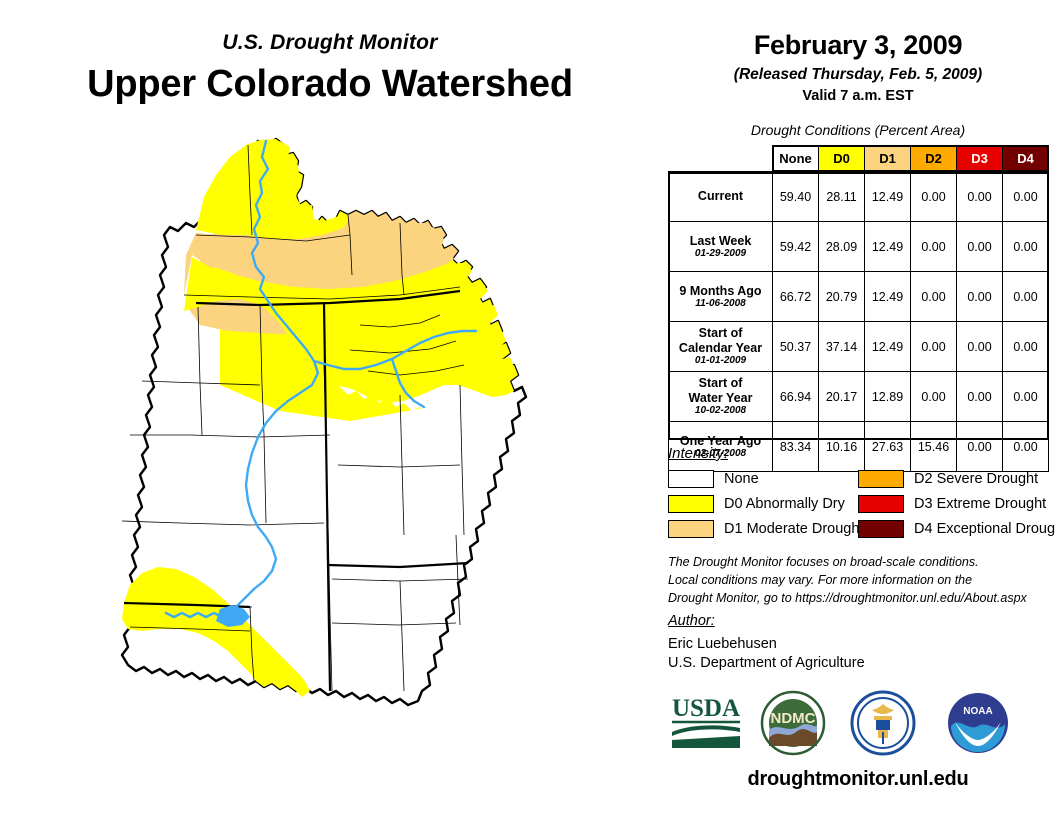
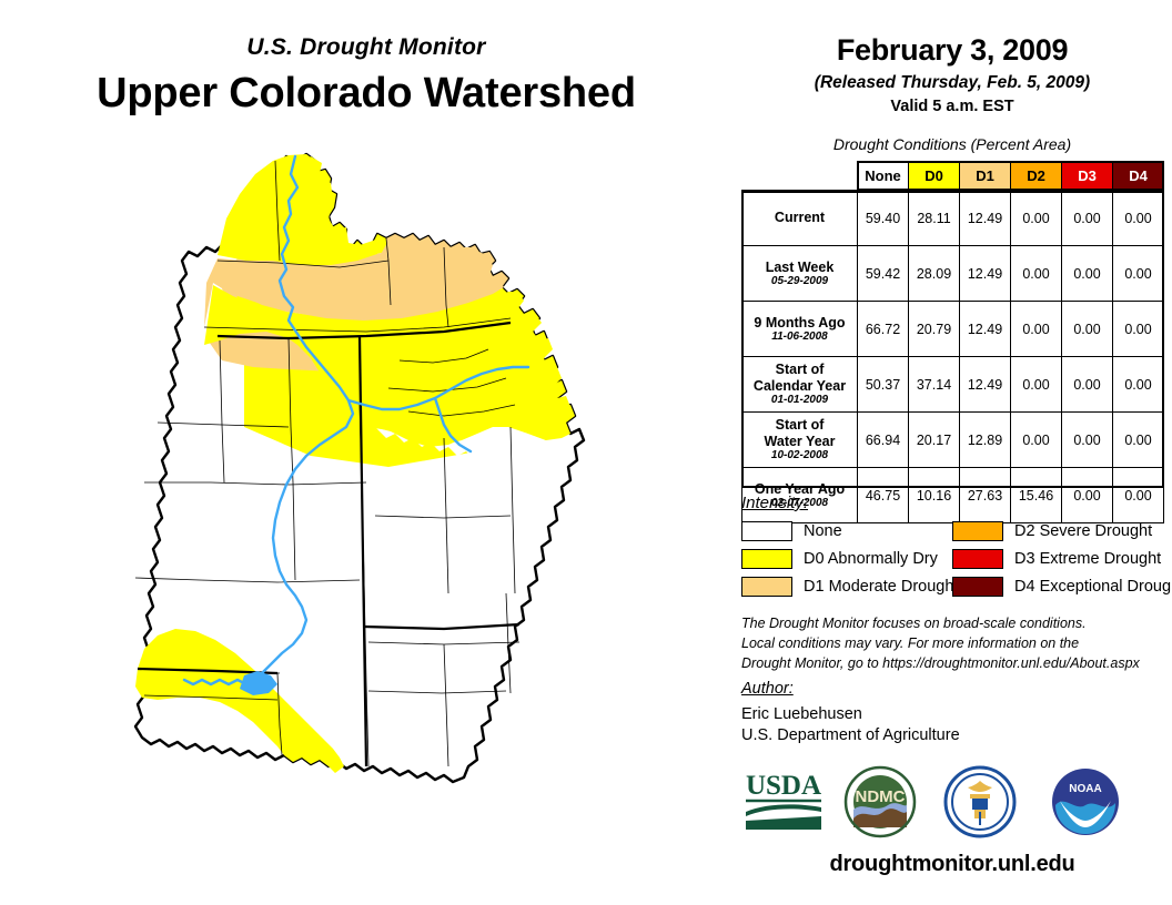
  U.S. Drought Monitor
  Upper Colorado Watershed
  February 3, 2009
  (Released Thursday, Feb. 5, 2009)
- Valid 7 a.m. EST
+ Valid 5 a.m. EST
  Drought Conditions (Percent Area)
  	None	D0	D1	D2	D3	D4
  Current	59.40	28.11	12.49	0.00	0.00	0.00
- Last Week01-29-2009	59.42	28.09	12.49	0.00	0.00	0.00
+ Last Week05-29-2009	59.42	28.09	12.49	0.00	0.00	0.00
  9 Months Ago11-06-2008	66.72	20.79	12.49	0.00	0.00	0.00
  Start ofCalendar Year01-01-2009	50.37	37.14	12.49	0.00	0.00	0.00
  Start ofWater Year10-02-2008	66.94	20.17	12.89	0.00	0.00	0.00
- One Year Ago02-07-2008	83.34	10.16	27.63	15.46	0.00	0.00
+ One Year Ago02-07-2008	46.75	10.16	27.63	15.46	0.00	0.00
  Intensity:
  None
  D0 Abnormally Dry
  D1 Moderate Drough
  D2 Severe Drought
  D3 Extreme Drought
  D4 Exceptional Droug
  The Drought Monitor focuses on broad-scale conditions.
  Local conditions may vary. For more information on the
  Drought Monitor, go to https://droughtmonitor.unl.edu/About.aspx
  Author:
  Eric Luebehusen
  U.S. Department of Agriculture
  USDA
  NDMC
  NOAA
  droughtmonitor.unl.edu
